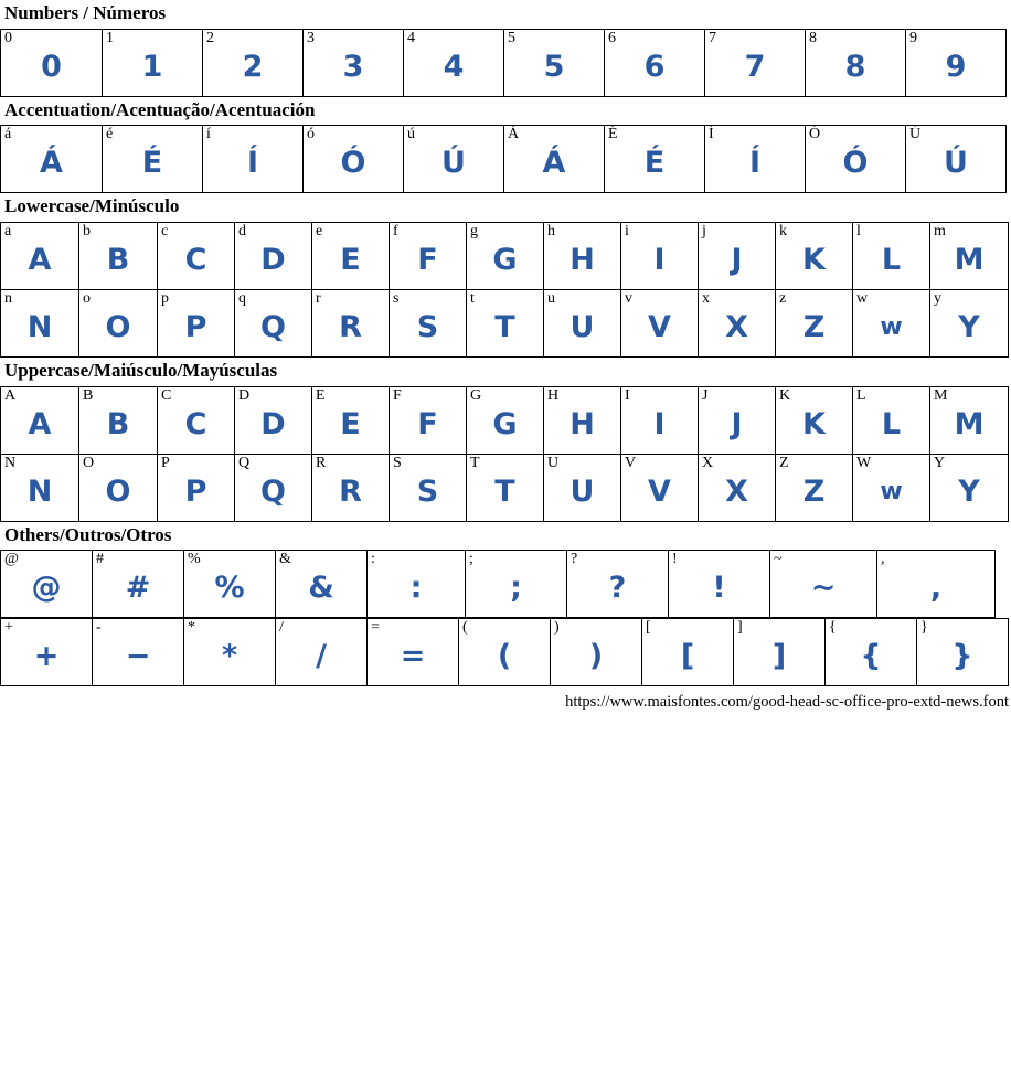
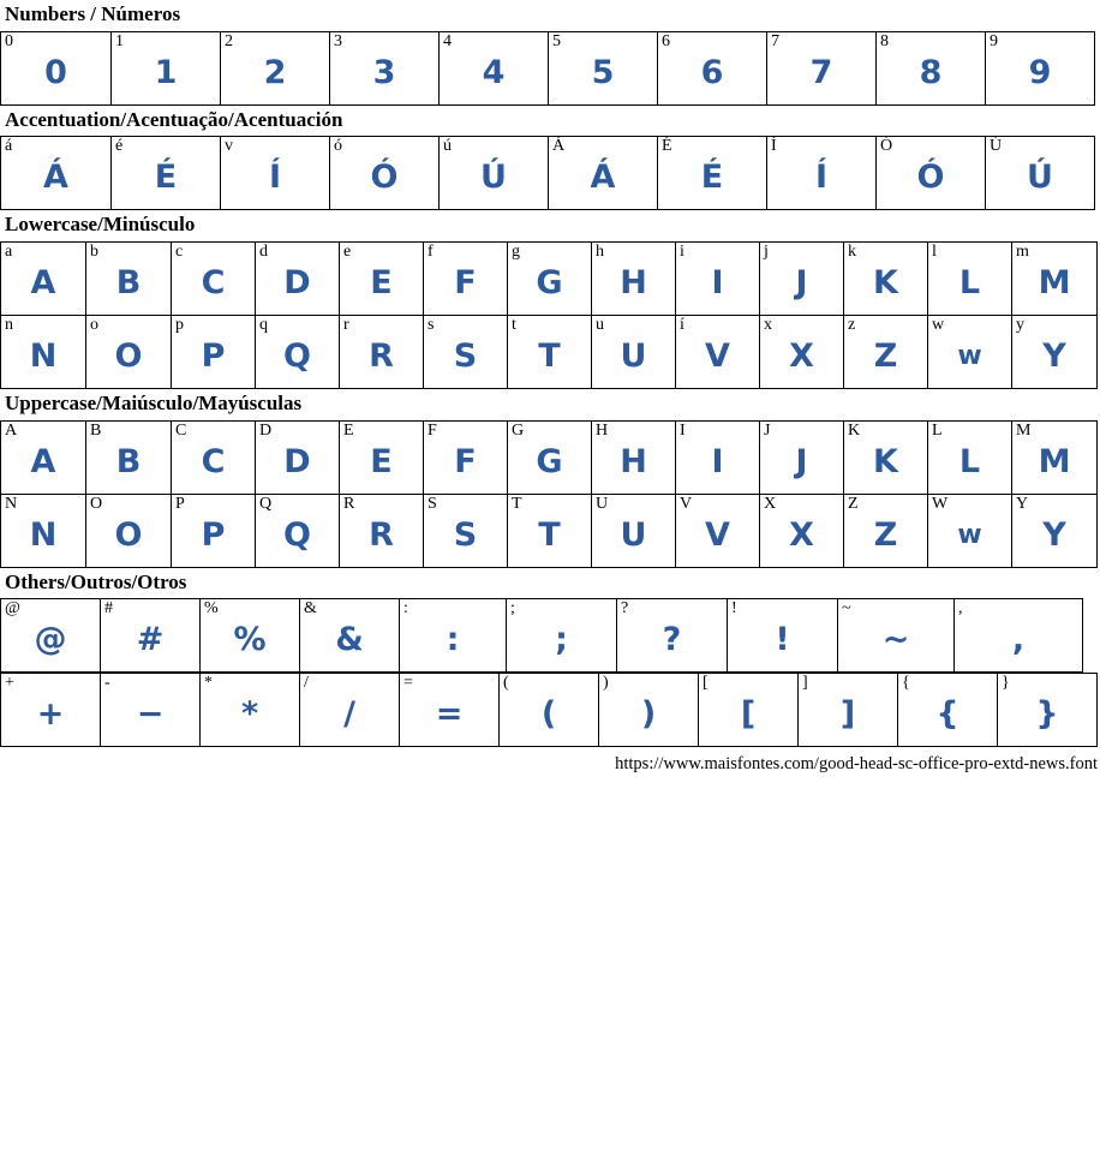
  Numbers / Números
  00	11	22	33	44	55	66	77	88	99
  Accentuation/Acentuação/Acentuación
- áÁ	éÉ	íÍ	óÓ	úÚ	ÁÁ	ÉÉ	ÍÍ	ÓÓ	ÚÚ
+ áÁ	éÉ	vÍ	óÓ	úÚ	ÁÁ	ÉÉ	ÍÍ	ÓÓ	ÚÚ
  Lowercase/Minúsculo
  aA	bB	cC	dD	eE	fF	gG	hH	iI	jJ	kK	lL	mM
- nN	oO	pP	qQ	rR	sS	tT	uU	vV	xX	zZ	ww	yY
+ nN	oO	pP	qQ	rR	sS	tT	uU	íV	xX	zZ	ww	yY
  Uppercase/Maiúsculo/Mayúsculas
  AA	BB	CC	DD	EE	FF	GG	HH	II	JJ	KK	LL	MM
  NN	OO	PP	QQ	RR	SS	TT	UU	VV	XX	ZZ	Ww	YY
  Others/Outros/Otros
  @@	##	%%	&&	::	;;	??	!!	~~	,,
  ++	-−	**	//	==	((	))	[[	]]	{{	}}
  https://www.maisfontes.com/good-head-sc-office-pro-extd-news.font
